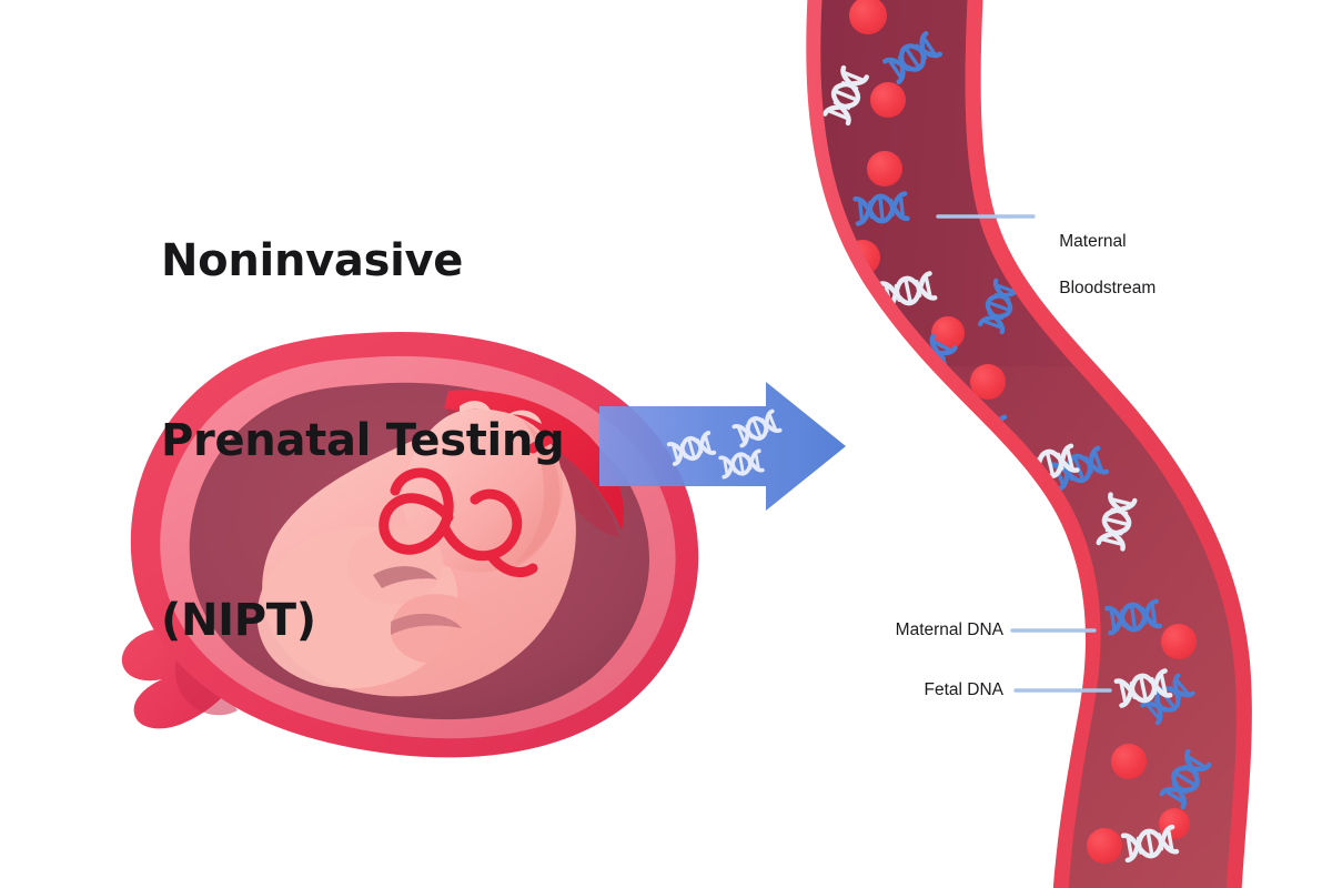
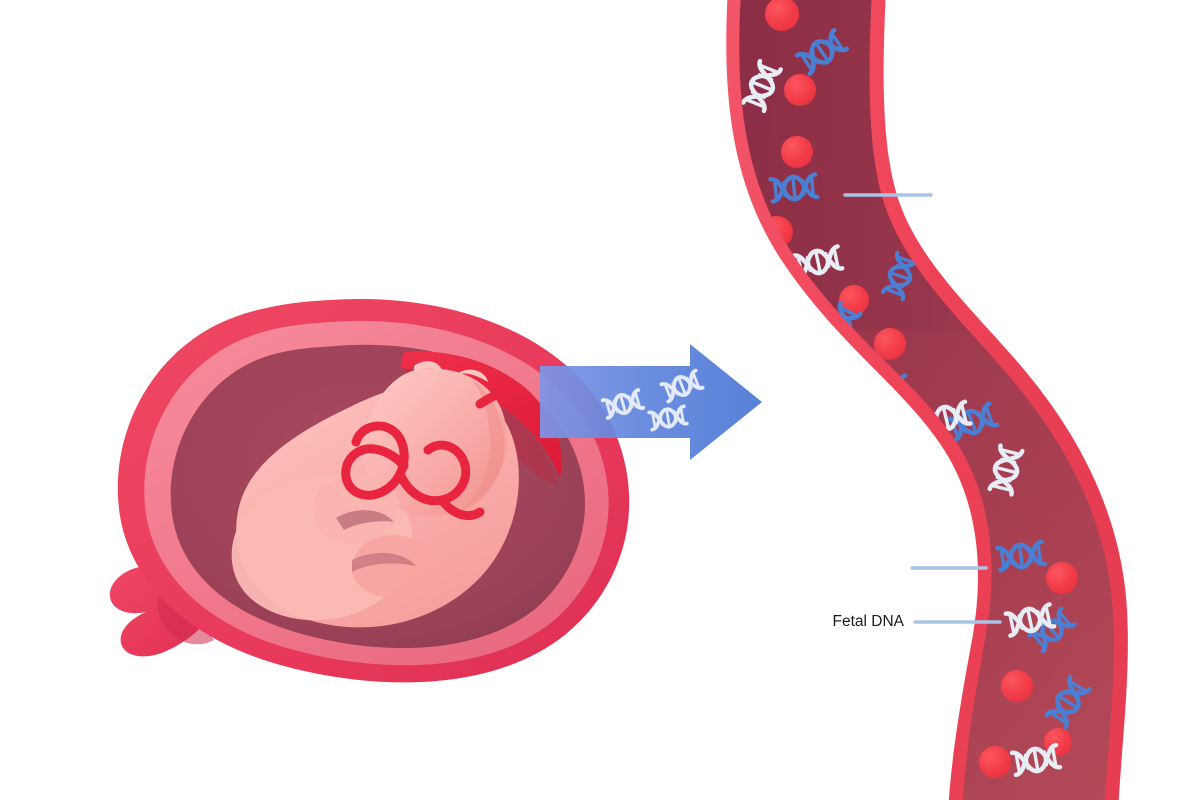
- Noninvasive
- Prenatal Testing
- (NIPT)
- Maternal
- Bloodstream
- Maternal DNA
  Fetal DNA
